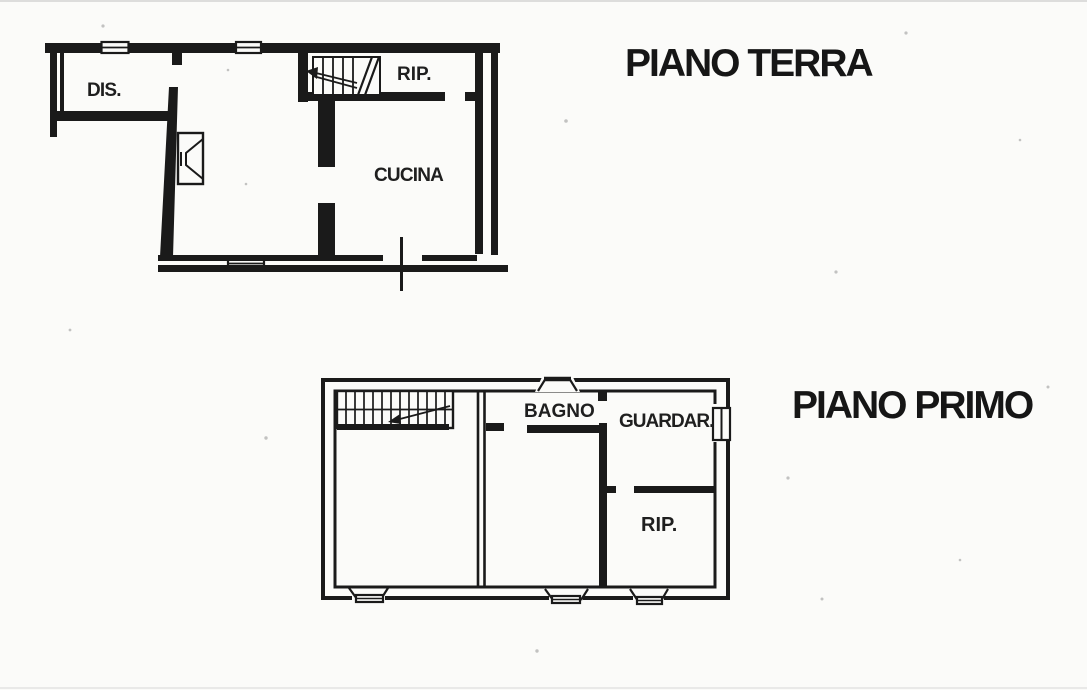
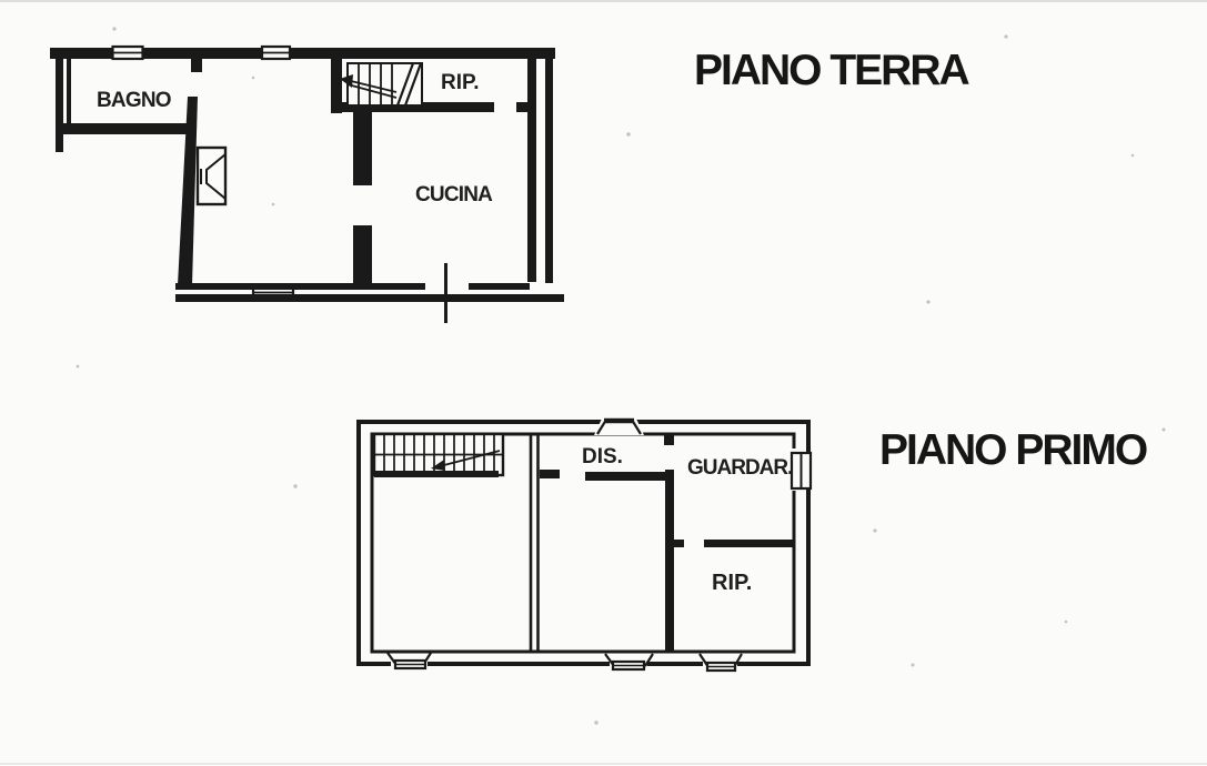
- DIS.
+ BAGNO
  RIP.
  CUCINA
  PIANO TERRA
- BAGNO
+ DIS.
  GUARDAR.
  RIP.
  PIANO PRIMO
